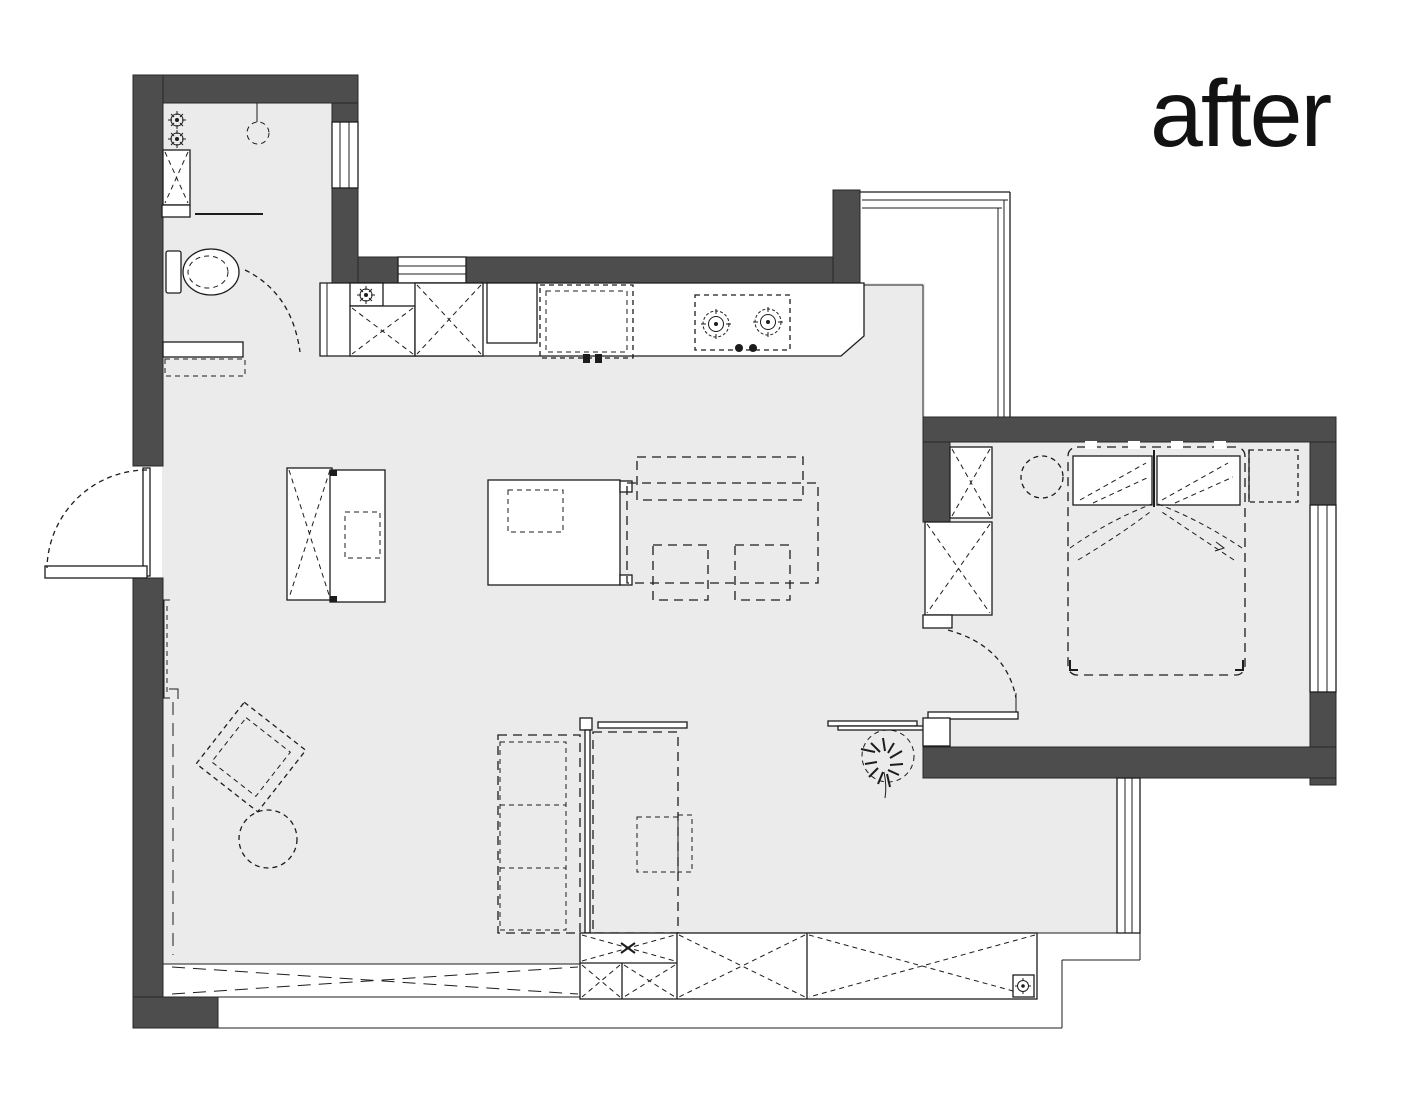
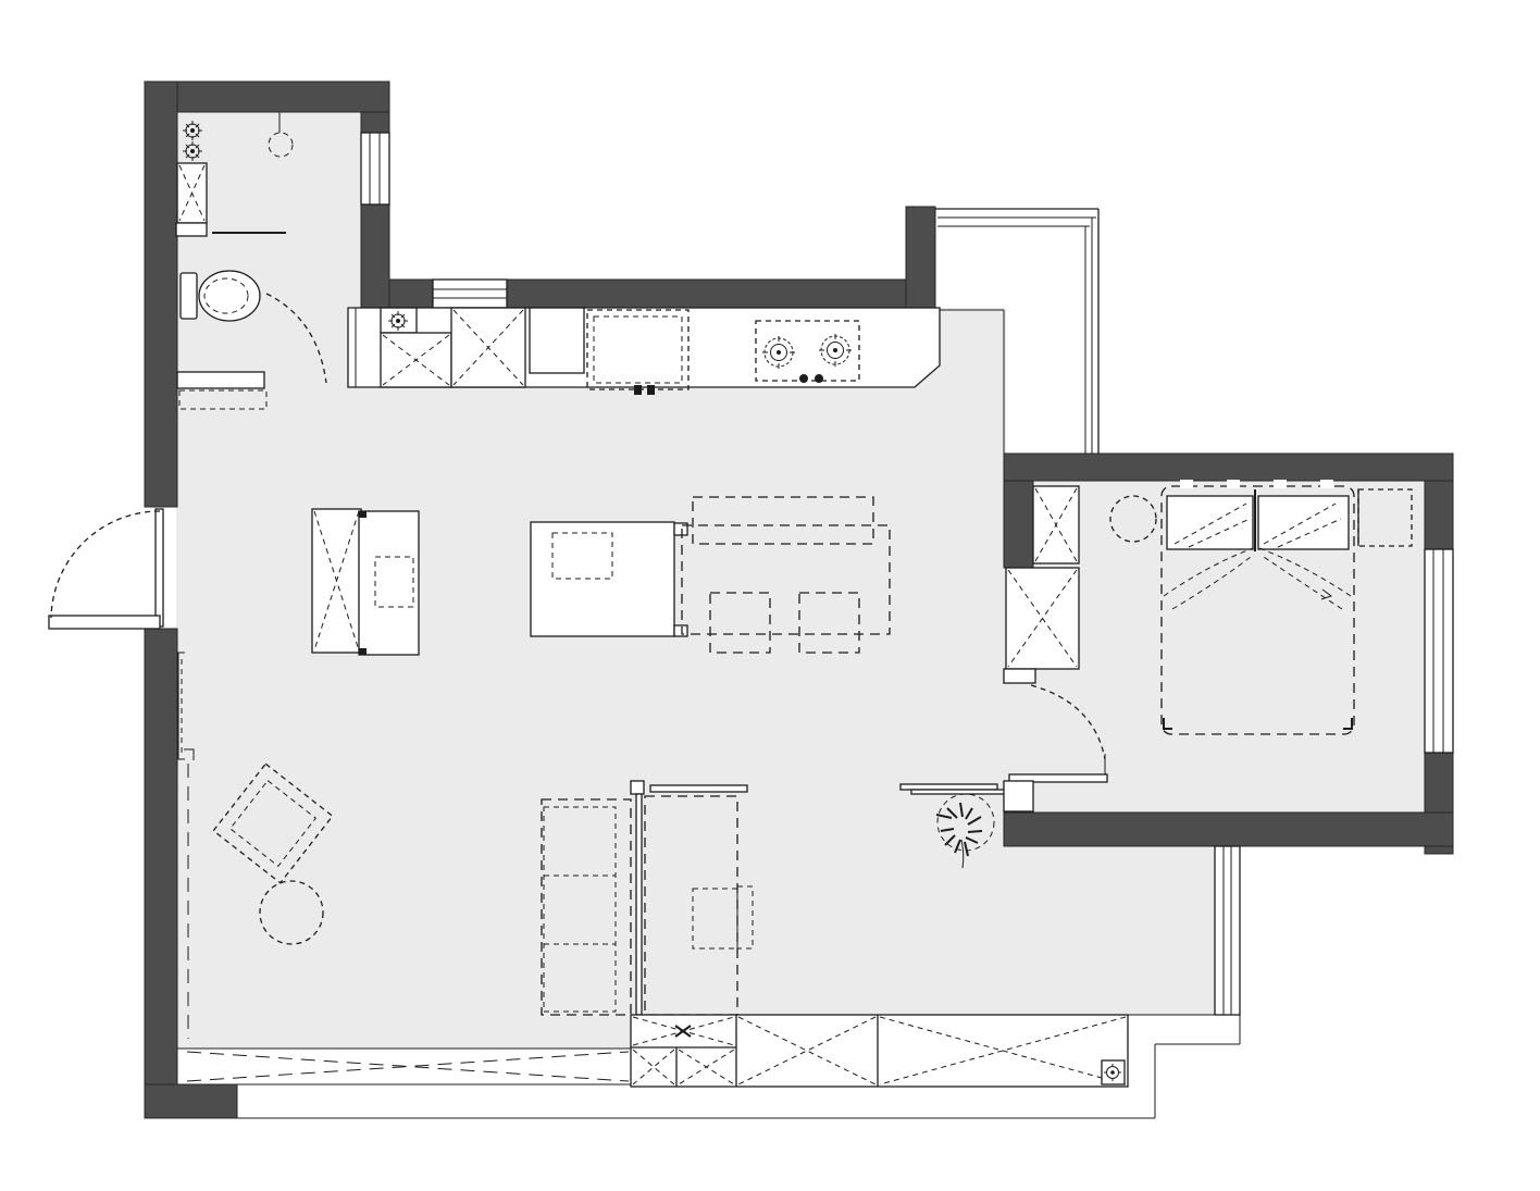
- after
